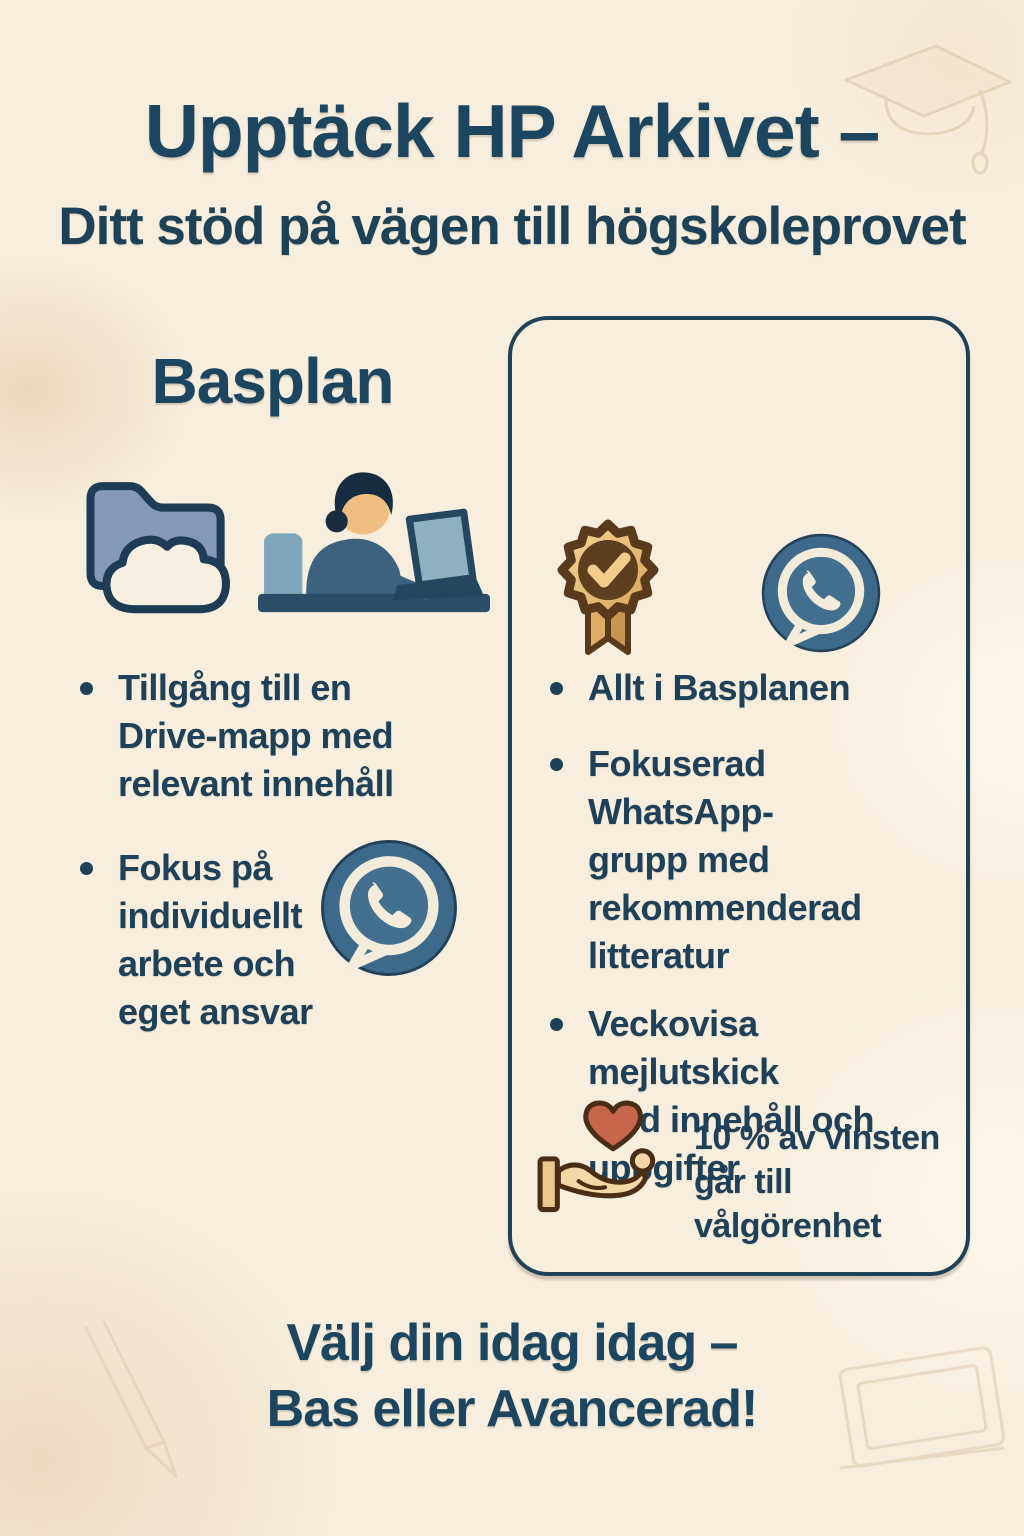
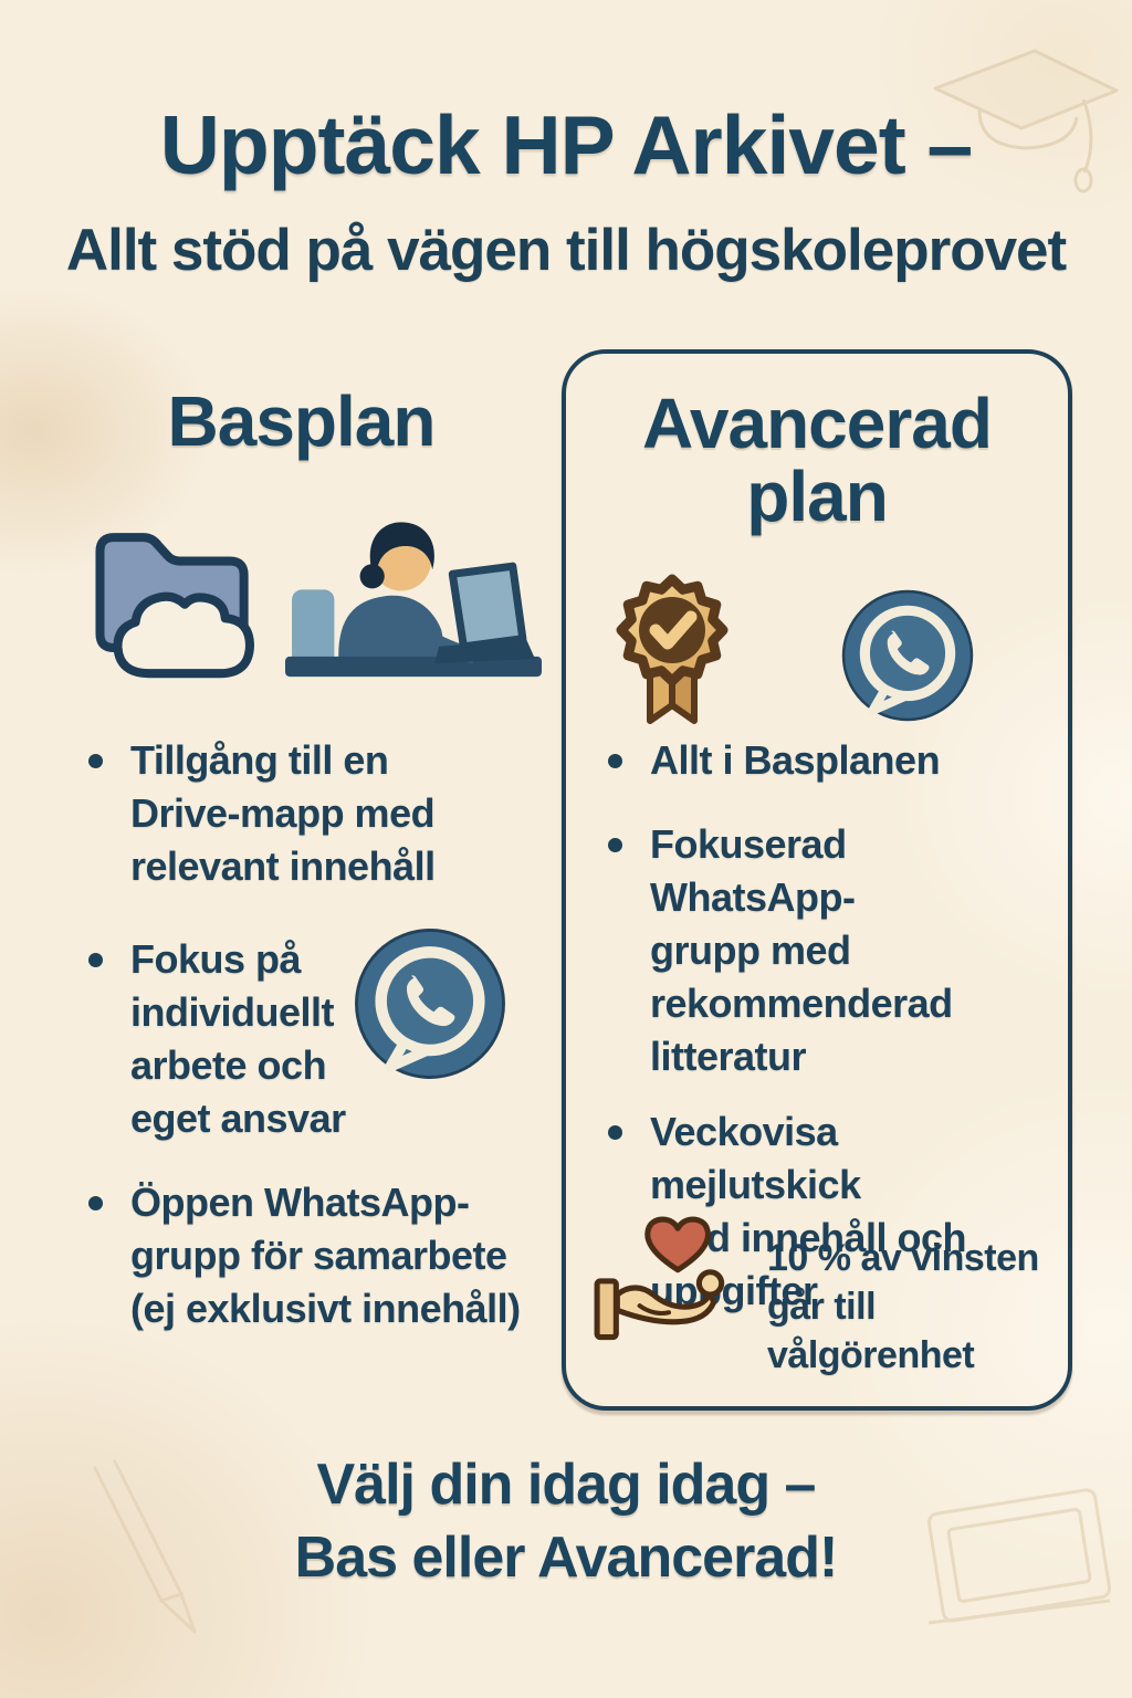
  Upptäck HP Arkivet –
- Ditt stöd på vägen till högskoleprovet
+ Allt stöd på vägen till högskoleprovet
  Basplan
  Tillgång till en
  Drive-mapp med
  relevant innehåll
  Fokus på
  individuellt
  arbete och
  eget ansvar
+ Öppen WhatsApp-
+ grupp för samarbete
+ (ej exklusivt innehåll)
+ Avancerad
+ plan
  Allt i Basplanen
  Fokuserad WhatsApp-
  grupp med
  rekommenderad
  litteratur
  Veckovisa mejlutskick
  d innehåll och
  upgifter
  10 % av vinsten
  går till
  vålgörenhet
  Välj din idag idag –
  Bas eller Avancerad!
